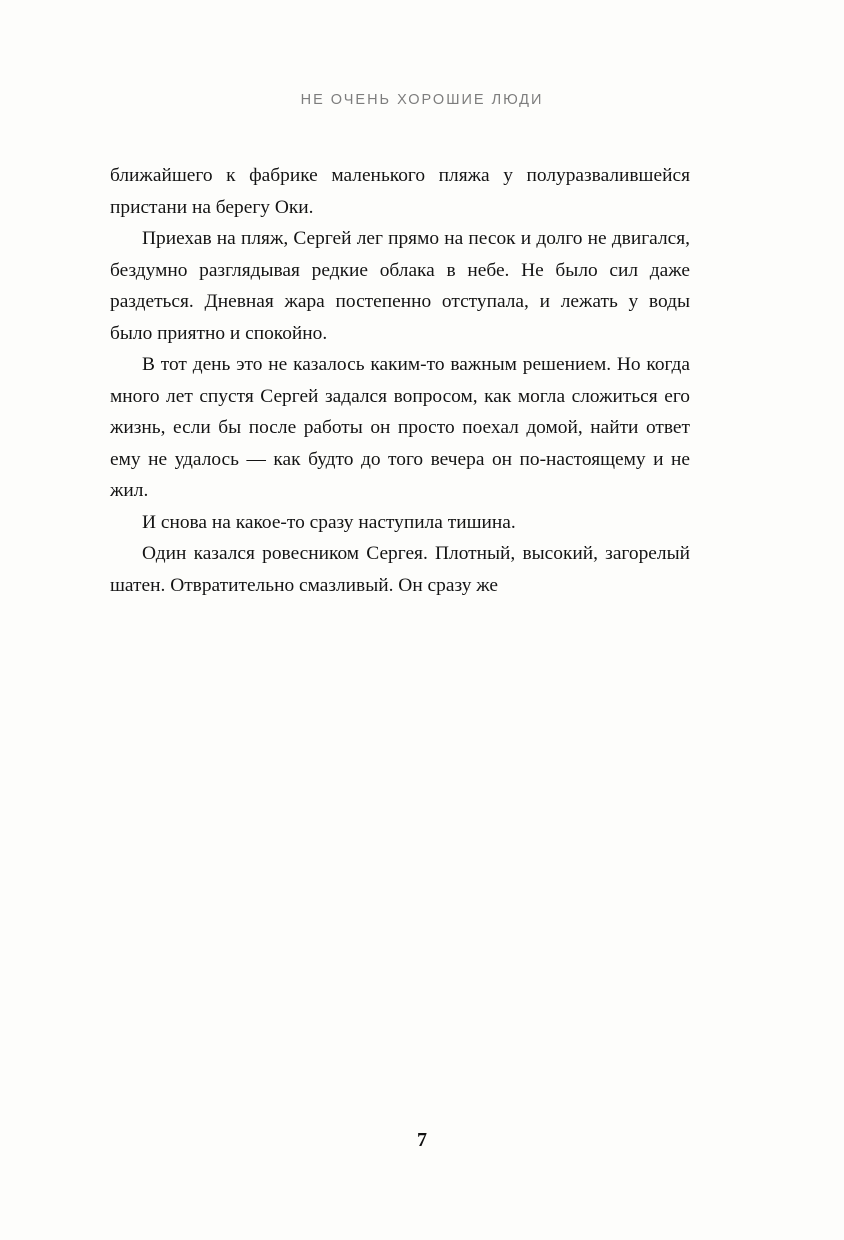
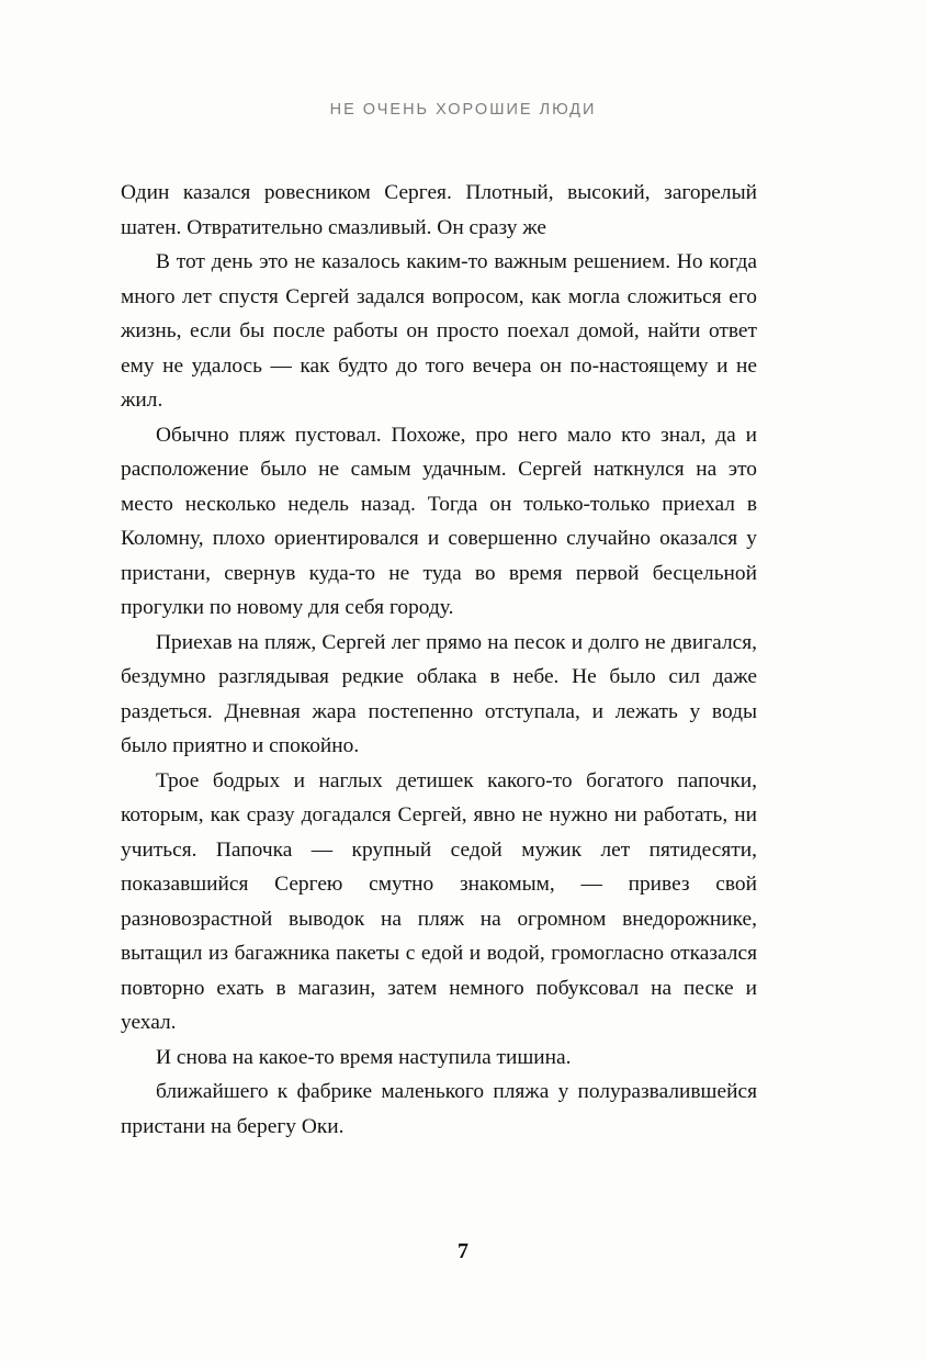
  НЕ ОЧЕНЬ ХОРОШИЕ ЛЮДИ
- ближайшего к фабрике маленького пляжа у полуразвалившейся пристани на берегу Оки.
+ Один казался ровесником Сергея. Плотный, высокий, загорелый шатен. Отвратительно смазливый. Он сразу же
- Приехав на пляж, Сергей лег прямо на песок и долго не двигался, бездумно разглядывая редкие облака в небе. Не было сил даже раздеться. Дневная жара постепенно отступала, и лежать у воды было приятно и спокойно.
+ В тот день это не казалось каким-то важным решением. Но когда много лет спустя Сергей задался вопросом, как могла сложиться его жизнь, если бы после работы он просто поехал домой, найти ответ ему не удалось — как будто до того вечера он по-настоящему и не жил.
+ Обычно пляж пустовал. Похоже, про него мало кто знал, да и расположение было не самым удачным. Сергей наткнулся на это место несколько недель назад. Тогда он только-только приехал в Коломну, плохо ориентировался и совершенно случайно оказался у пристани, свернув куда-то не туда во время первой бесцельной прогулки по новому для себя городу.
- В тот день это не казалось каким-то важным решением. Но когда много лет спустя Сергей задался вопросом, как могла сложиться его жизнь, если бы после работы он просто поехал домой, найти ответ ему не удалось — как будто до того вечера он по-настоящему и не жил.
+ Приехав на пляж, Сергей лег прямо на песок и долго не двигался, бездумно разглядывая редкие облака в небе. Не было сил даже раздеться. Дневная жара постепенно отступала, и лежать у воды было приятно и спокойно.
+ Трое бодрых и наглых детишек какого-то богатого папочки, которым, как сразу догадался Сергей, явно не нужно ни работать, ни учиться. Папочка — крупный седой мужик лет пятидесяти, показавшийся Сергею смутно знакомым, — привез свой разновозрастной выводок на пляж на огромном внедорожнике, вытащил из багажника пакеты с едой и водой, громогласно отказался повторно ехать в магазин, затем немного побуксовал на песке и уехал.
- И снова на какое-то сразу наступила тишина.
+ И снова на какое-то время наступила тишина.
- Один казался ровесником Сергея. Плотный, высокий, загорелый шатен. Отвратительно смазливый. Он сразу же
+ ближайшего к фабрике маленького пляжа у полуразвалившейся пристани на берегу Оки.
  7
